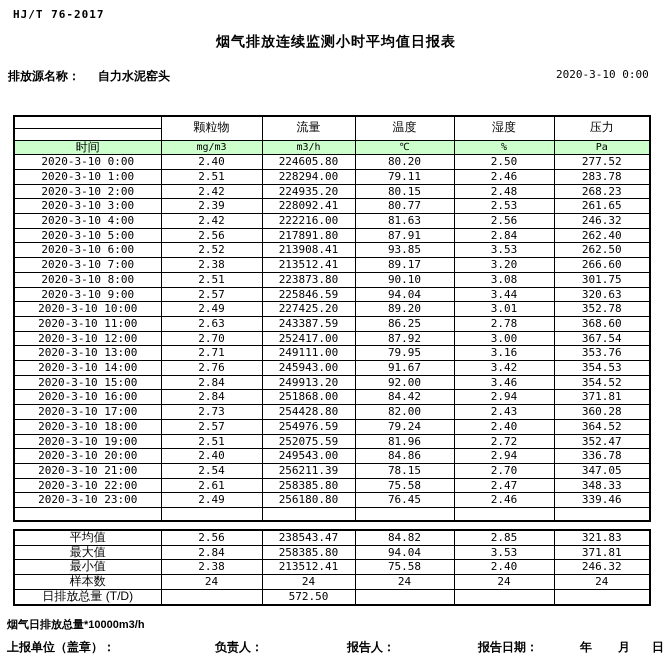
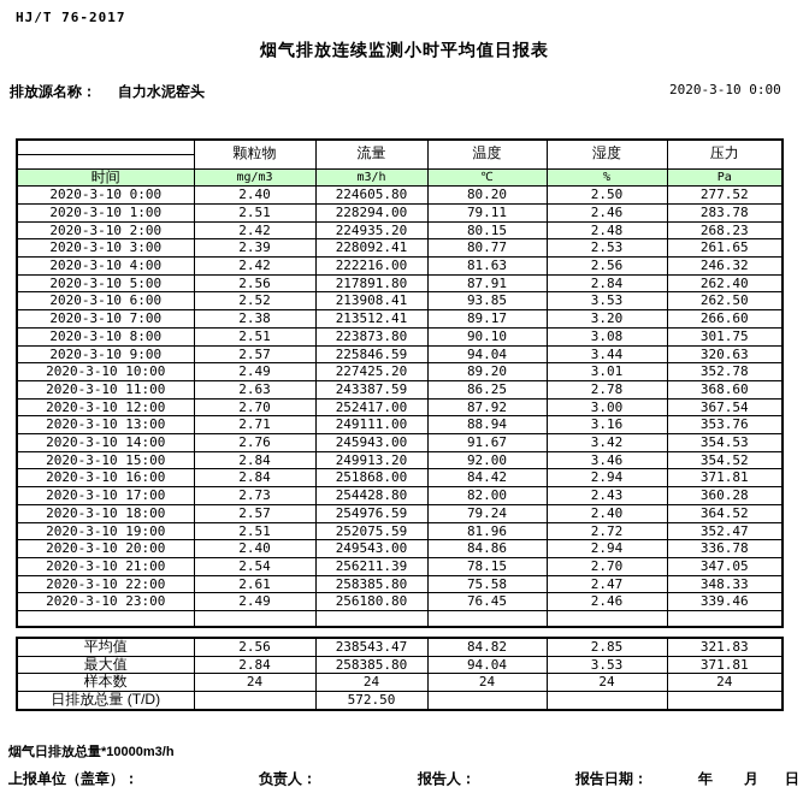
  HJ/T 76-2017
  烟气排放连续监测小时平均值日报表
  排放源名称： 自力水泥窑头
  2020-3-10 0:00
  	颗粒物	流量	温度	湿度	压力
  时间	mg/m3	m3/h	℃	%	Pa
  2020-3-10 0:00	2.40	224605.80	80.20	2.50	277.52
  2020-3-10 1:00	2.51	228294.00	79.11	2.46	283.78
  2020-3-10 2:00	2.42	224935.20	80.15	2.48	268.23
  2020-3-10 3:00	2.39	228092.41	80.77	2.53	261.65
  2020-3-10 4:00	2.42	222216.00	81.63	2.56	246.32
  2020-3-10 5:00	2.56	217891.80	87.91	2.84	262.40
  2020-3-10 6:00	2.52	213908.41	93.85	3.53	262.50
  2020-3-10 7:00	2.38	213512.41	89.17	3.20	266.60
  2020-3-10 8:00	2.51	223873.80	90.10	3.08	301.75
  2020-3-10 9:00	2.57	225846.59	94.04	3.44	320.63
  2020-3-10 10:00	2.49	227425.20	89.20	3.01	352.78
  2020-3-10 11:00	2.63	243387.59	86.25	2.78	368.60
  2020-3-10 12:00	2.70	252417.00	87.92	3.00	367.54
- 2020-3-10 13:00	2.71	249111.00	79.95	3.16	353.76
+ 2020-3-10 13:00	2.71	249111.00	88.94	3.16	353.76
  2020-3-10 14:00	2.76	245943.00	91.67	3.42	354.53
  2020-3-10 15:00	2.84	249913.20	92.00	3.46	354.52
  2020-3-10 16:00	2.84	251868.00	84.42	2.94	371.81
  2020-3-10 17:00	2.73	254428.80	82.00	2.43	360.28
  2020-3-10 18:00	2.57	254976.59	79.24	2.40	364.52
  2020-3-10 19:00	2.51	252075.59	81.96	2.72	352.47
  2020-3-10 20:00	2.40	249543.00	84.86	2.94	336.78
  2020-3-10 21:00	2.54	256211.39	78.15	2.70	347.05
  2020-3-10 22:00	2.61	258385.80	75.58	2.47	348.33
  2020-3-10 23:00	2.49	256180.80	76.45	2.46	339.46
  平均值	2.56	238543.47	84.82	2.85	321.83
  最大值	2.84	258385.80	94.04	3.53	371.81
- 最小值	2.38	213512.41	75.58	2.40	246.32
  样本数	24	24	24	24	24
  日排放总量 (T/D)		572.50
  烟气日排放总量*10000m3/h
  上报单位（盖章）：
  负责人：
  报告人：
  报告日期：
  年
  月
  日
